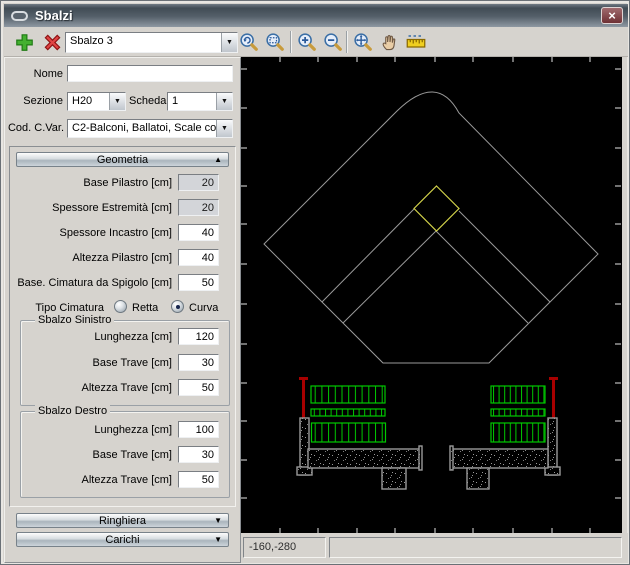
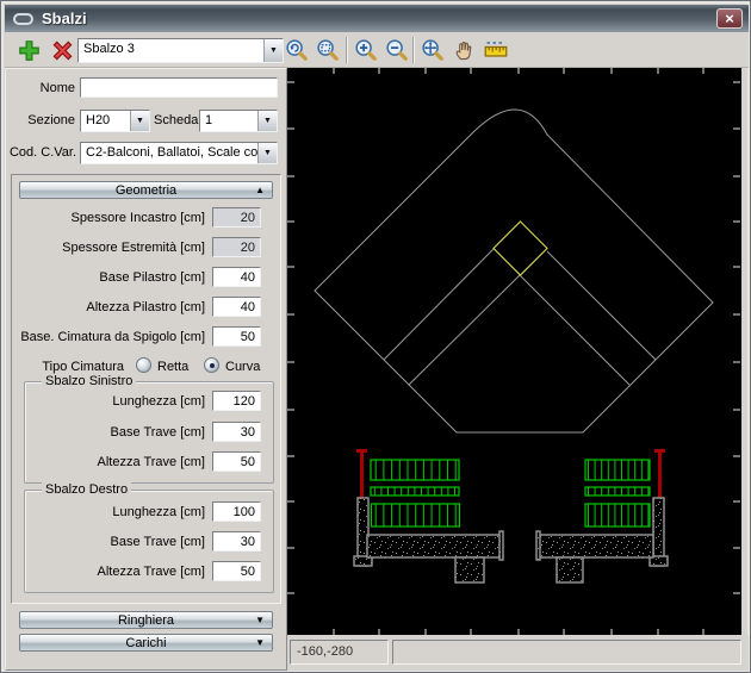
  Sbalzi
  ×
  Sbalzo 3
  Nome
  Sezione
  H20
  Scheda
  1
  Cod. C.Var.
  C2-Balconi, Ballatoi, Scale co
  Geometria
  ▲
- Base Pilastro [cm]
+ Spessore Incastro [cm]
  20
  Spessore Estremità [cm]
  20
- Spessore Incastro [cm]
+ Base Pilastro [cm]
  40
  Altezza Pilastro [cm]
  40
  Base. Cimatura da Spigolo [cm]
  50
  Tipo Cimatura
  Retta
  Curva
  Sbalzo Sinistro
  Lunghezza [cm]
  120
  Base Trave [cm]
  30
  Altezza Trave [cm]
  50
  Sbalzo Destro
  Lunghezza [cm]
  100
  Base Trave [cm]
  30
  Altezza Trave [cm]
  50
  Ringhiera
  ▼
  Carichi
  ▼
  -160,-280
